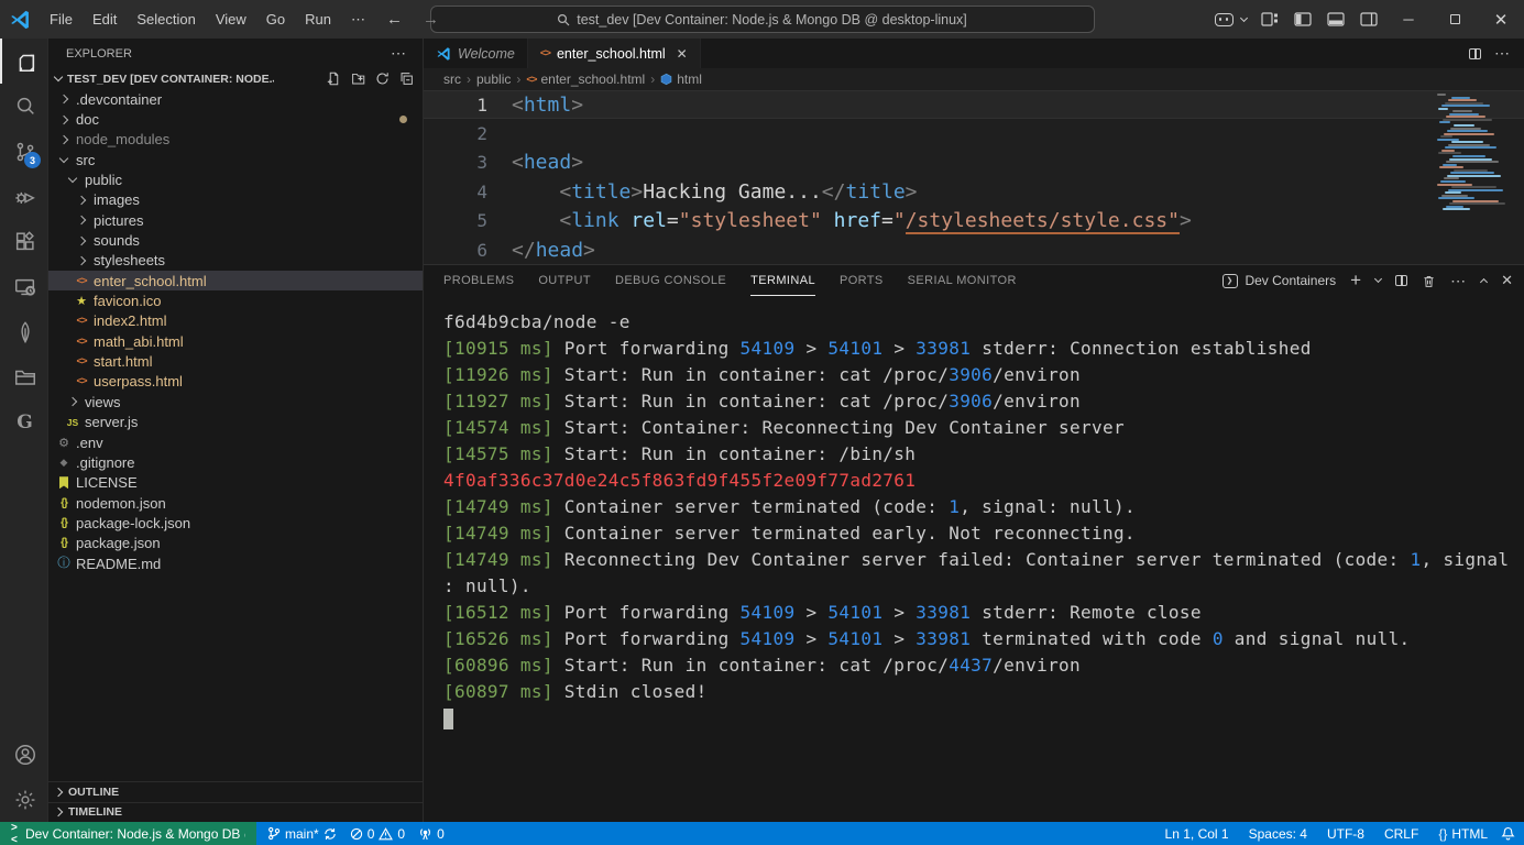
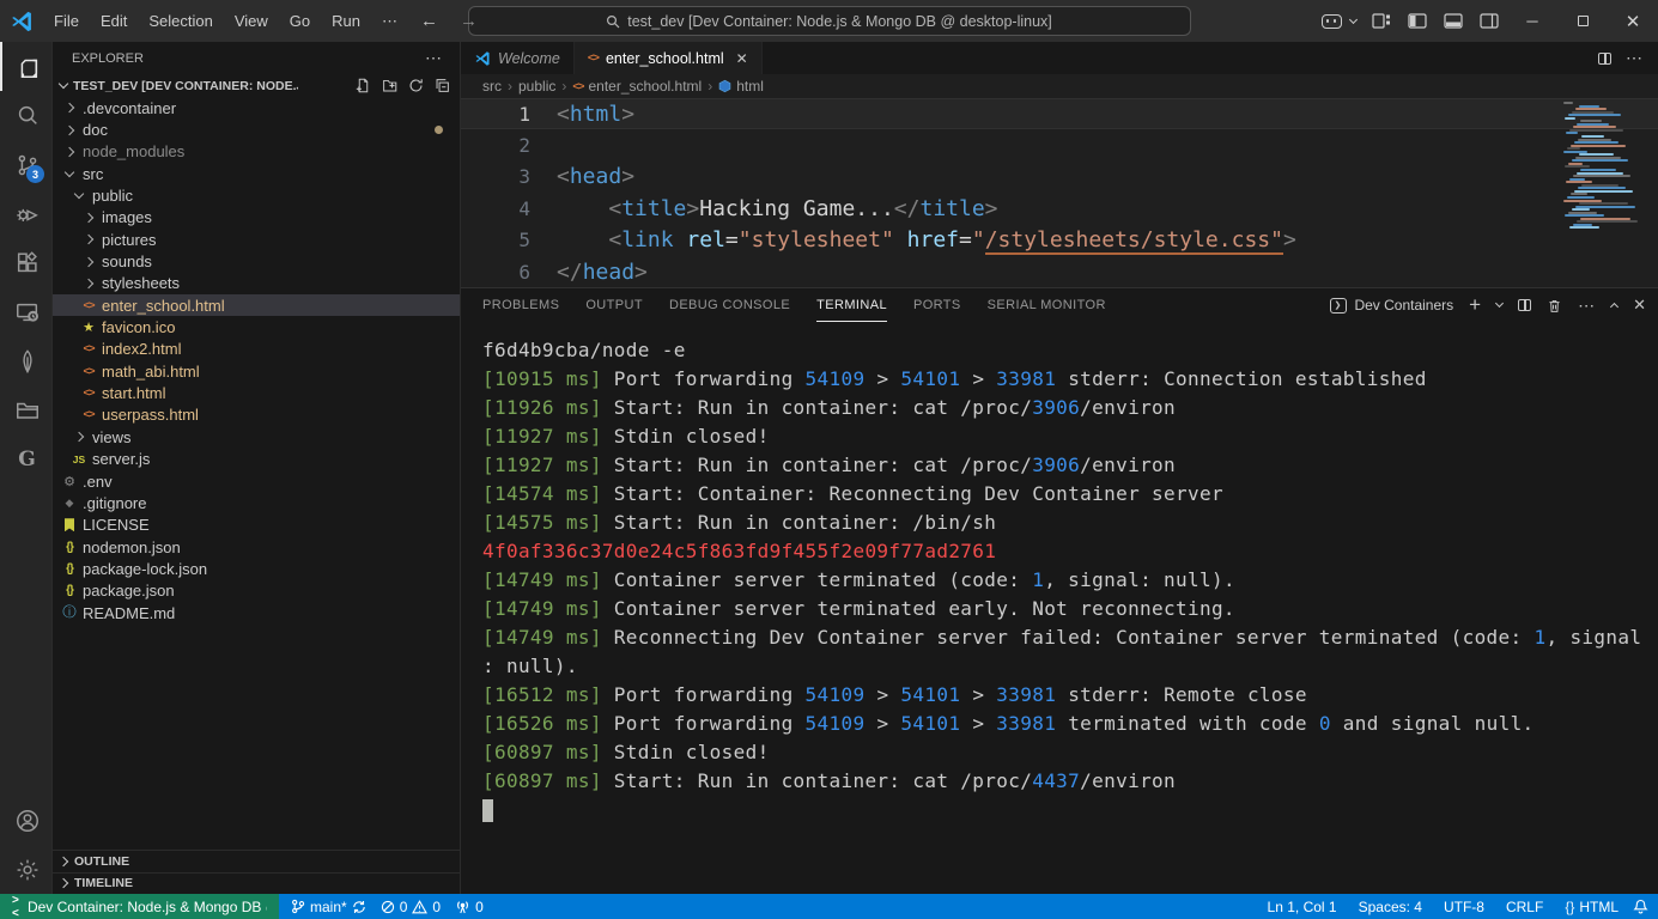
  File Edit Selection View Go Run ⋯
  ←
  →
  test_dev [Dev Container: Node.js & Mongo DB @ desktop-linux]
  ─
  ✕
  3
  G
  EXPLORER
  ⋯
  .devcontainer
  doc
  node_modules
  src
  public
  images
  pictures
  sounds
  stylesheets
  <>
  enter_school.html
  ★
  favicon.ico
  <>
  index2.html
  <>
  math_abi.html
  <>
  start.html
  <>
  userpass.html
  views
  JS
  server.js
  ⚙
  .env
  ◆
  .gitignore
  LICENSE
  {}
  nodemon.json
  {}
  package-lock.json
  {}
  package.json
  ⓘ
  README.md
  OUTLINE
  TIMELINE
  Welcome
  <>
  enter_school.html
  ✕
  ⋯
  src
  ›
  public
  ›
  <>
  enter_school.html
  ›
  html
  1
  <html>
  2
  3
  <head>
  4
  <title>Hacking Game...</title>
  5
  <link rel="stylesheet" href="/stylesheets/style.css">
  6
  </head>
  PROBLEMS
  OUTPUT
  DEBUG CONSOLE
  TERMINAL
  PORTS
  SERIAL MONITOR
  Dev Containers
  +
  ⋯
  ✕
  f6d4b9cba/node -e
  [10915 ms] Port forwarding 54109 > 54101 > 33981 stderr: Connection established
  [11926 ms] Start: Run in container: cat /proc/3906/environ
+ [11927 ms] Stdin closed!
  [11927 ms] Start: Run in container: cat /proc/3906/environ
  [14574 ms] Start: Container: Reconnecting Dev Container server
  [14575 ms] Start: Run in container: /bin/sh
  4f0af336c37d0e24c5f863fd9f455f2e09f77ad2761
  [14749 ms] Container server terminated (code: 1, signal: null).
  [14749 ms] Container server terminated early. Not reconnecting.
  [14749 ms] Reconnecting Dev Container server failed: Container server terminated (code: 1, signal
  : null).
  [16512 ms] Port forwarding 54109 > 54101 > 33981 stderr: Remote close
  [16526 ms] Port forwarding 54109 > 54101 > 33981 terminated with code 0 and signal null.
- [60896 ms] Start: Run in container: cat /proc/4437/environ
  [60897 ms] Stdin closed!
+ [60897 ms] Start: Run in container: cat /proc/4437/environ
  ><
  Dev Container: Node.js & Mongo DB
  main*
  0
  0
  0
  Ln 1, Col 1
  Spaces: 4
  UTF-8
  CRLF
  {}
  HTML
